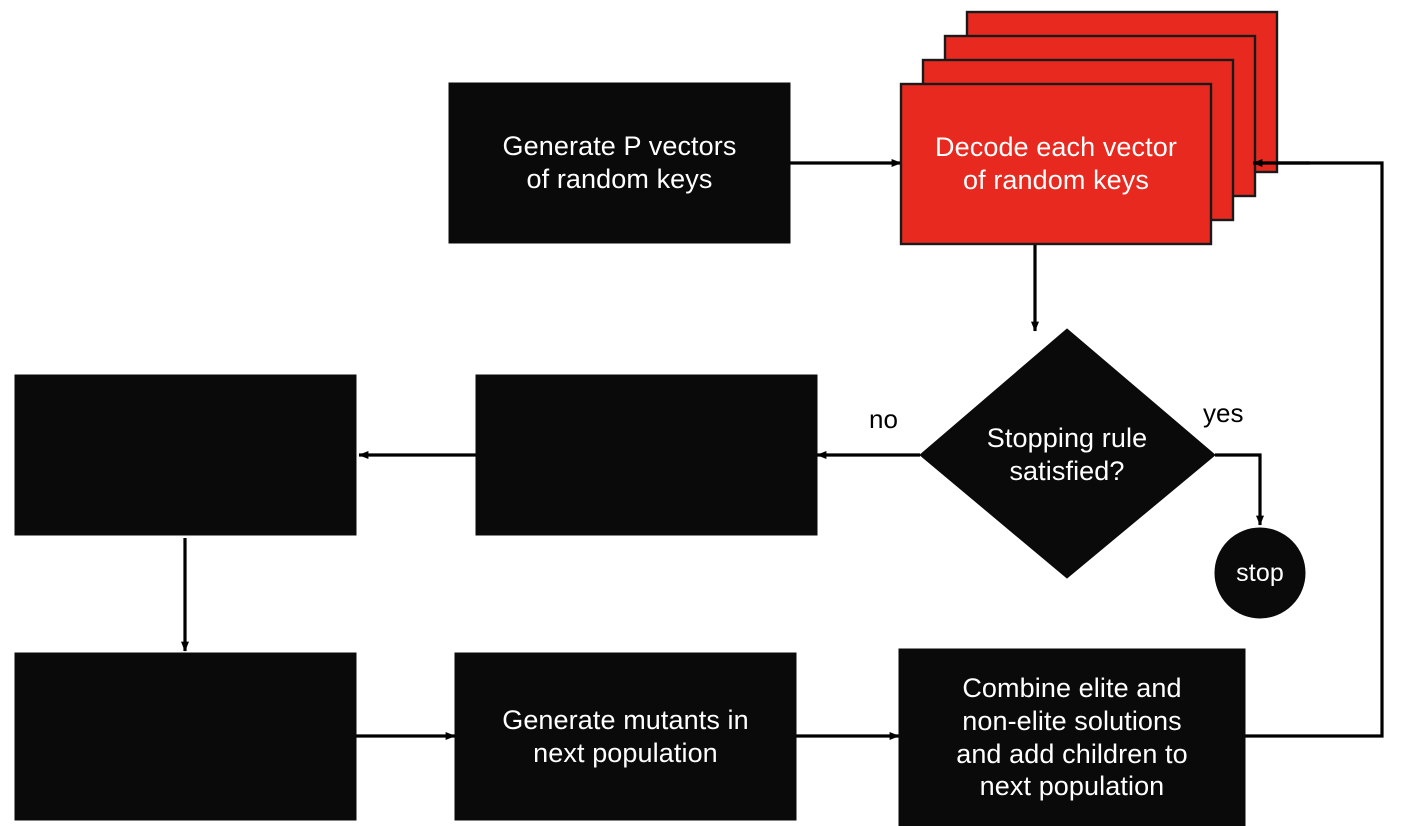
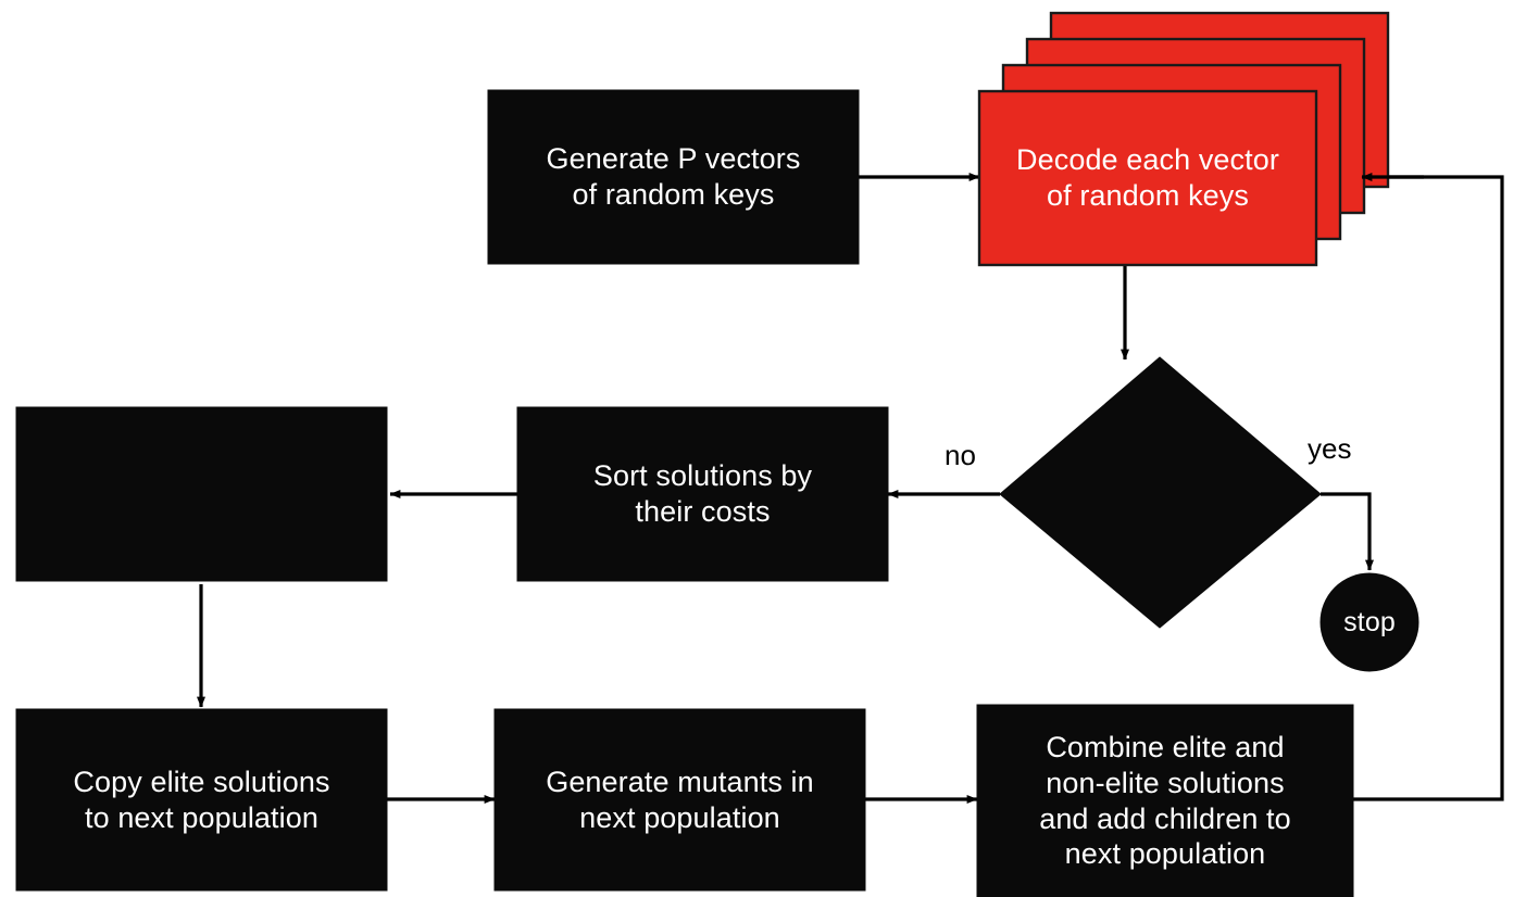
  Generate P vectors
  of random keys
  Decode each vector
  of random keys
- Stopping rule
- satisfied?
  stop
+ Sort solutions by
+ their costs
+ Copy elite solutions
+ to next population
  Generate mutants in
  next population
  Combine elite and
  non-elite solutions
  and add children to
  next population
  no
  yes
